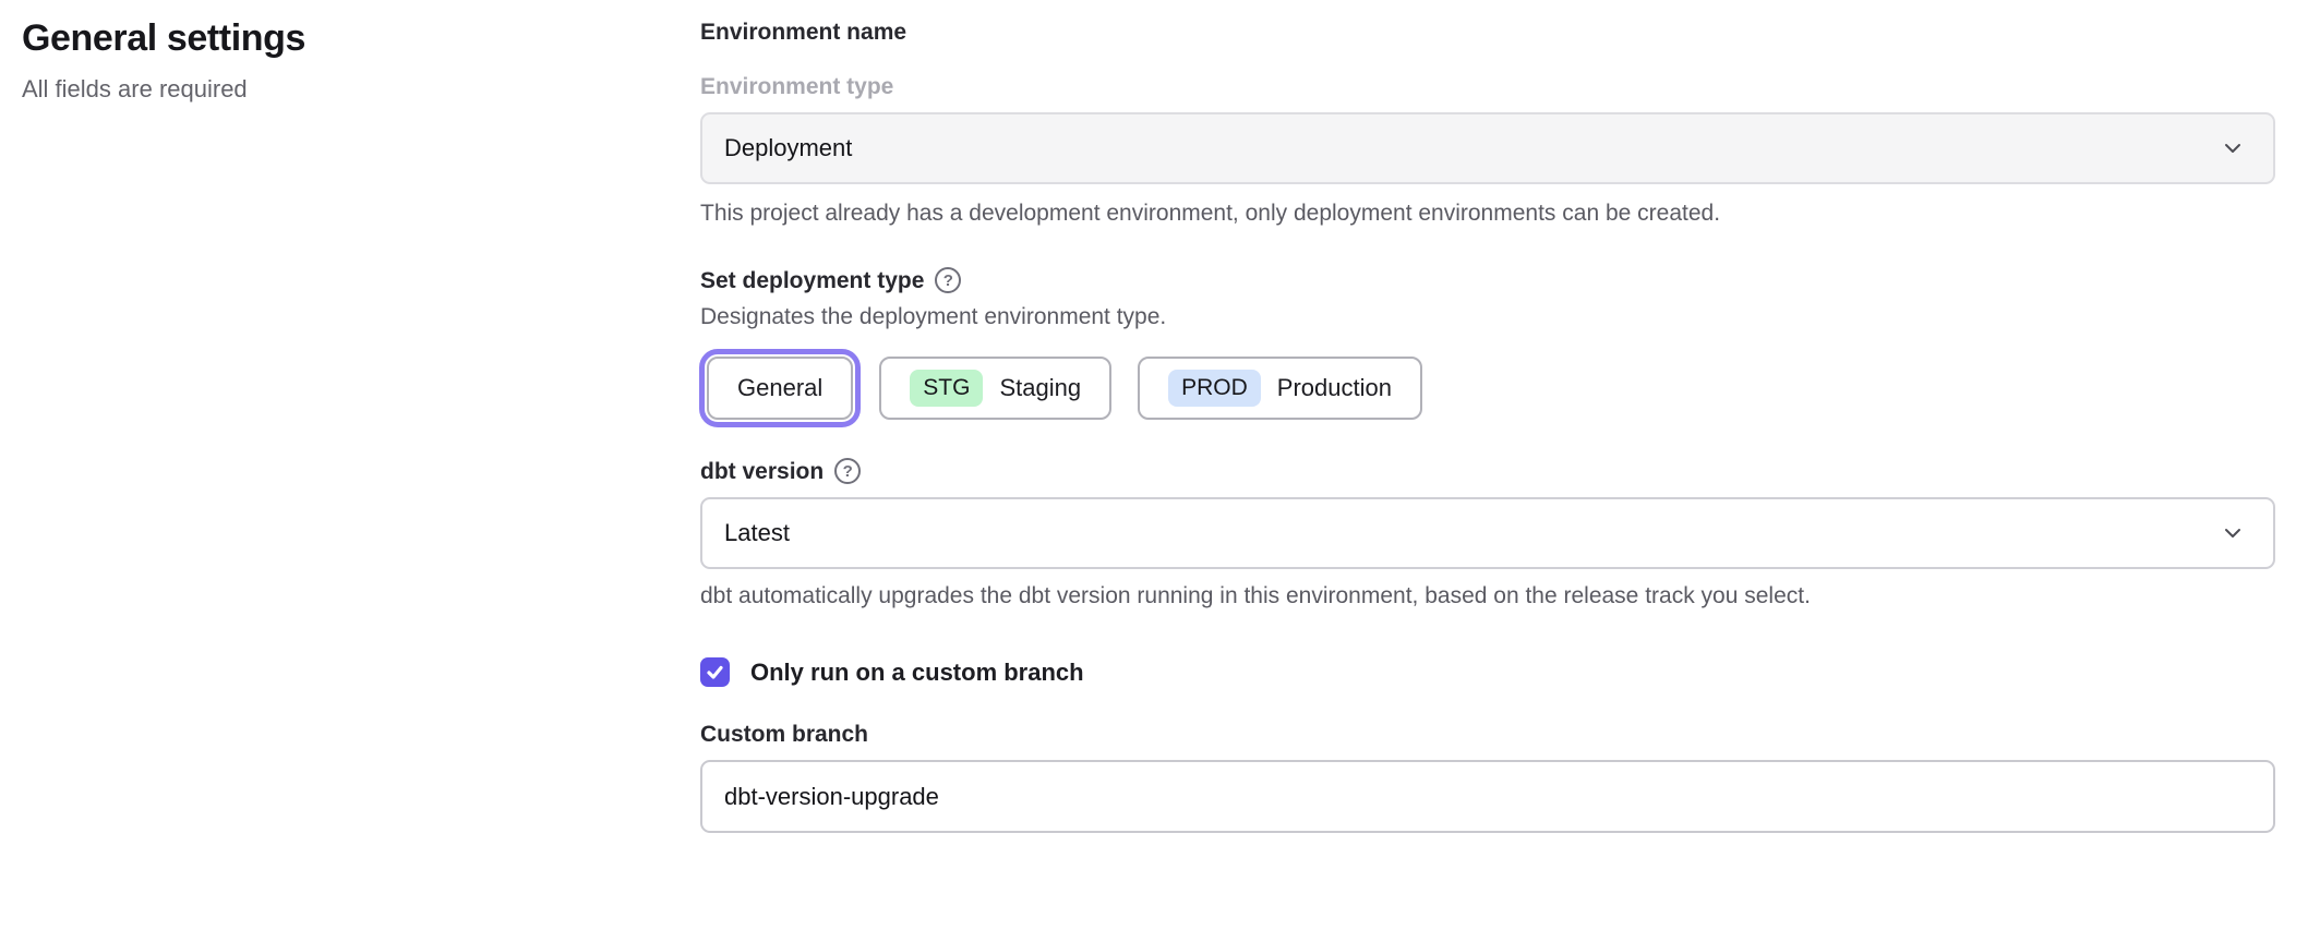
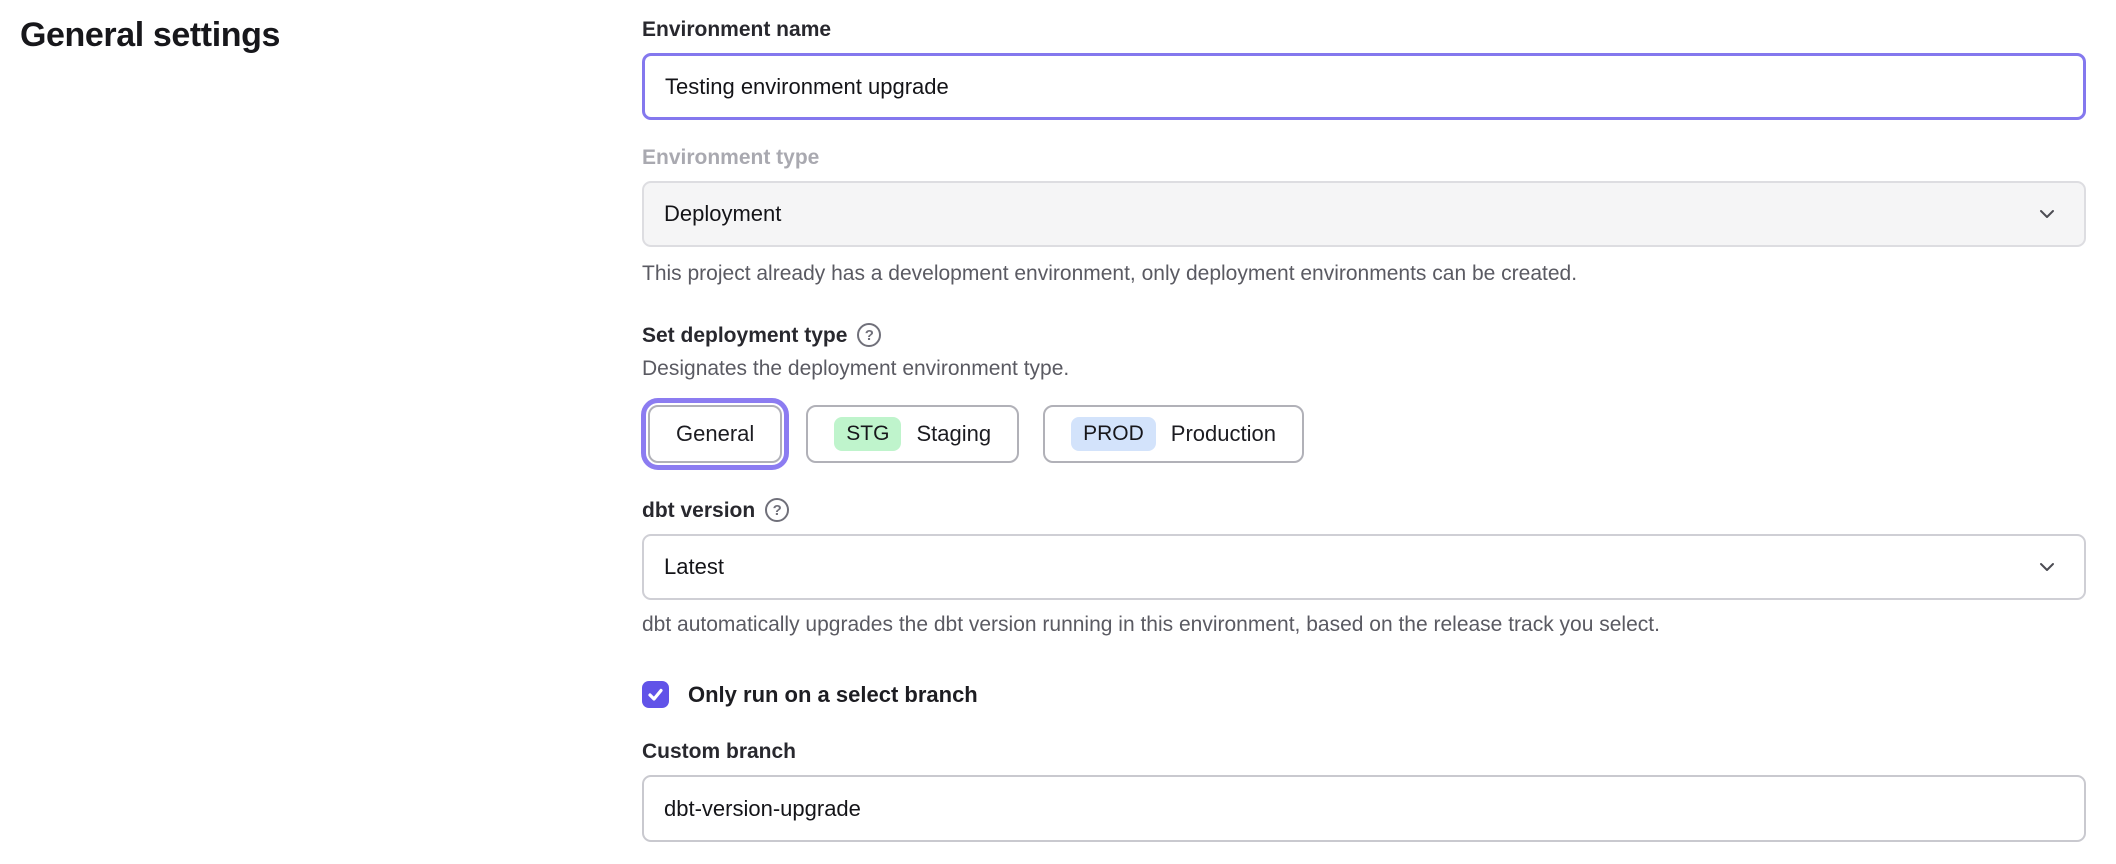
  General settings
- All fields are required
  Environment name
+ Testing environment upgrade
  Environment type
  Deployment
  This project already has a development environment, only deployment environments can be created.
  Set deployment type
  ?
  Designates the deployment environment type.
  General
  STG
  Staging
  PROD
  Production
  dbt version
  ?
  Latest
  dbt automatically upgrades the dbt version running in this environment, based on the release track you select.
- Only run on a custom branch
+ Only run on a select branch
  Custom branch
  dbt-version-upgrade
